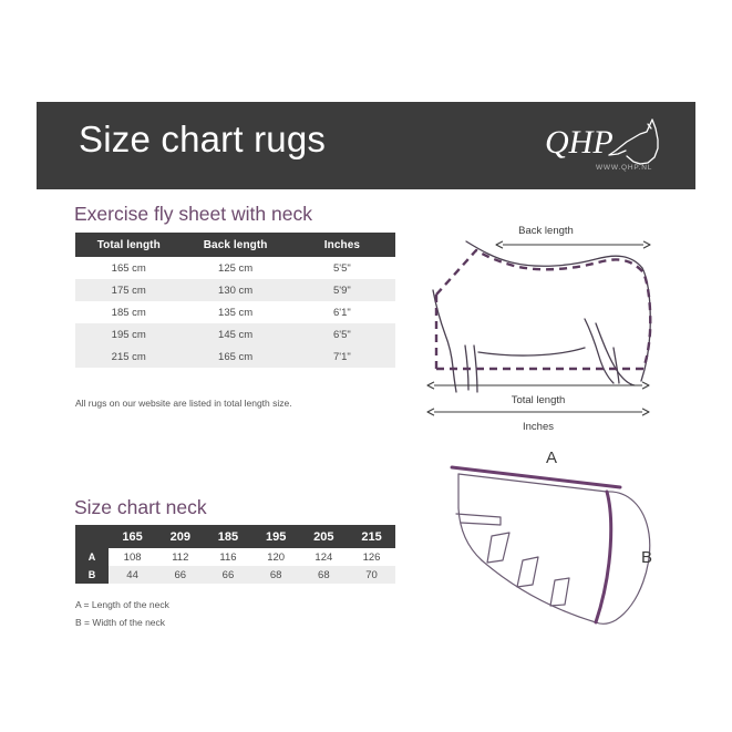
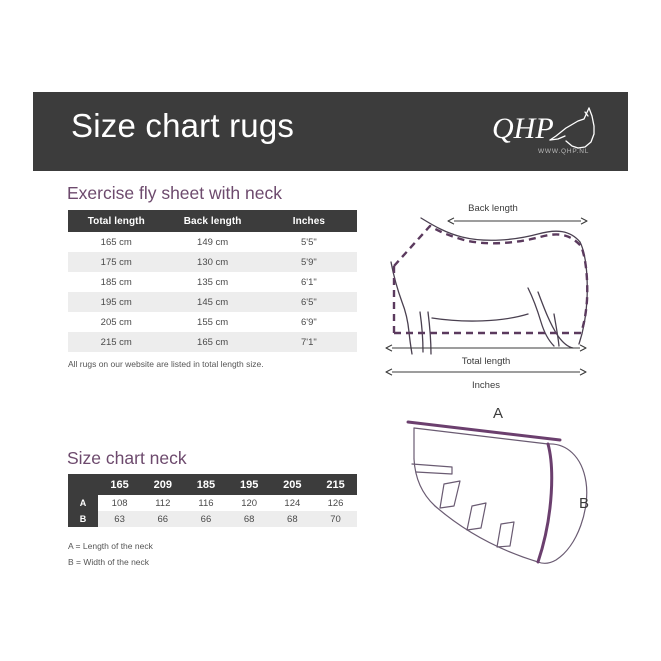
  Size chart rugs
  QHP
  Exercise fly sheet with neck
  Total length	Back length	Inches
- 165 cm	125 cm	5'5"
+ 165 cm	149 cm	5'5"
  175 cm	130 cm	5'9"
  185 cm	135 cm	6'1"
  195 cm	145 cm	6'5"
+ 205 cm	155 cm	6'9"
  215 cm	165 cm	7'1"
  All rugs on our website are listed in total length size.
  Size chart neck
  	165	209	185	195	205	215
  A	108	112	116	120	124	126
- B	44	66	66	68	68	70
+ B	63	66	66	68	68	70
  A = Length of the neck
  B = Width of the neck
  Back length
  Total length
  Inches
  A
  B
